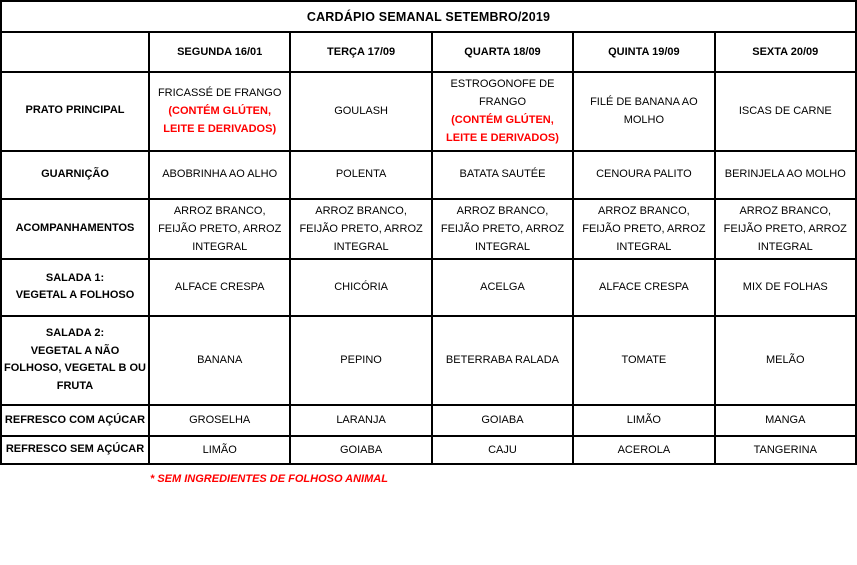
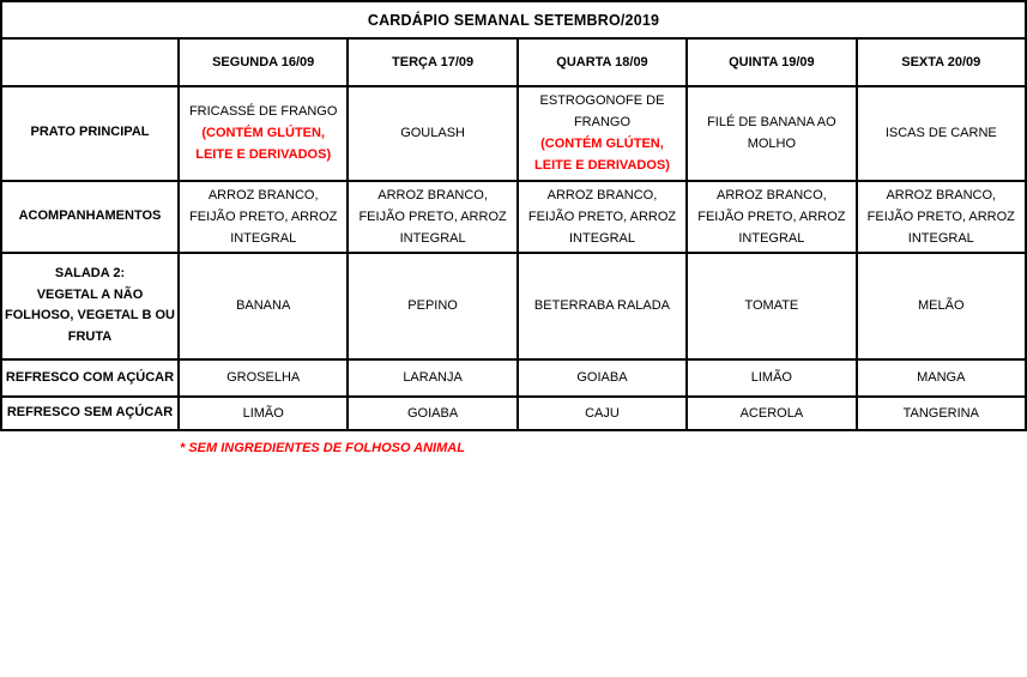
  CARDÁPIO SEMANAL SETEMBRO/2019
- 	SEGUNDA 16/01	TERÇA 17/09	QUARTA 18/09	QUINTA 19/09	SEXTA 20/09
+ 	SEGUNDA 16/09	TERÇA 17/09	QUARTA 18/09	QUINTA 19/09	SEXTA 20/09
  PRATO PRINCIPAL	FRICASSÉ DE FRANGO(CONTÉM GLÚTEN, LEITE E DERIVADOS)	GOULASH	ESTROGONOFE DE FRANGO(CONTÉM GLÚTEN, LEITE E DERIVADOS)	FILÉ DE BANANA AO MOLHO	ISCAS DE CARNE
- GUARNIÇÃO	ABOBRINHA AO ALHO	POLENTA	BATATA SAUTÉE	CENOURA PALITO	BERINJELA AO MOLHO
  ACOMPANHAMENTOS	ARROZ BRANCO, FEIJÃO PRETO, ARROZ INTEGRAL	ARROZ BRANCO, FEIJÃO PRETO, ARROZ INTEGRAL	ARROZ BRANCO, FEIJÃO PRETO, ARROZ INTEGRAL	ARROZ BRANCO, FEIJÃO PRETO, ARROZ INTEGRAL	ARROZ BRANCO, FEIJÃO PRETO, ARROZ INTEGRAL
- SALADA 1: VEGETAL A FOLHOSO	ALFACE CRESPA	CHICÓRIA	ACELGA	ALFACE CRESPA	MIX DE FOLHAS
  SALADA 2: VEGETAL A NÃO FOLHOSO, VEGETAL B OU FRUTA	BANANA	PEPINO	BETERRABA RALADA	TOMATE	MELÃO
  REFRESCO COM AÇÚCAR	GROSELHA	LARANJA	GOIABA	LIMÃO	MANGA
  REFRESCO SEM AÇÚCAR	LIMÃO	GOIABA	CAJU	ACEROLA	TANGERINA
  * SEM INGREDIENTES DE FOLHOSO ANIMAL
